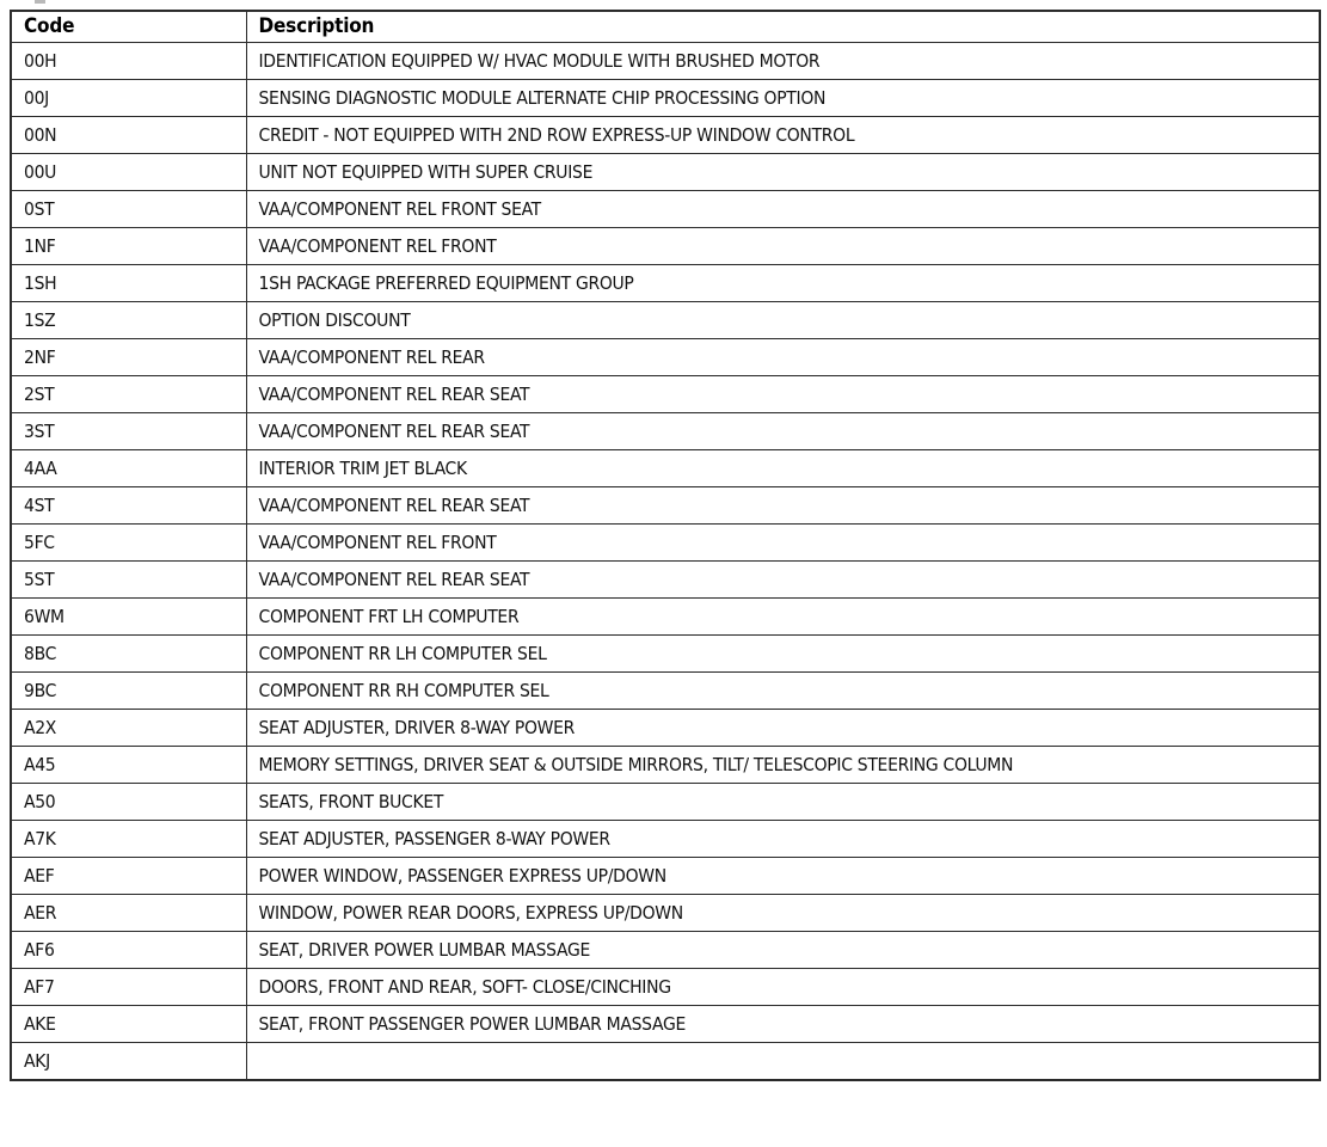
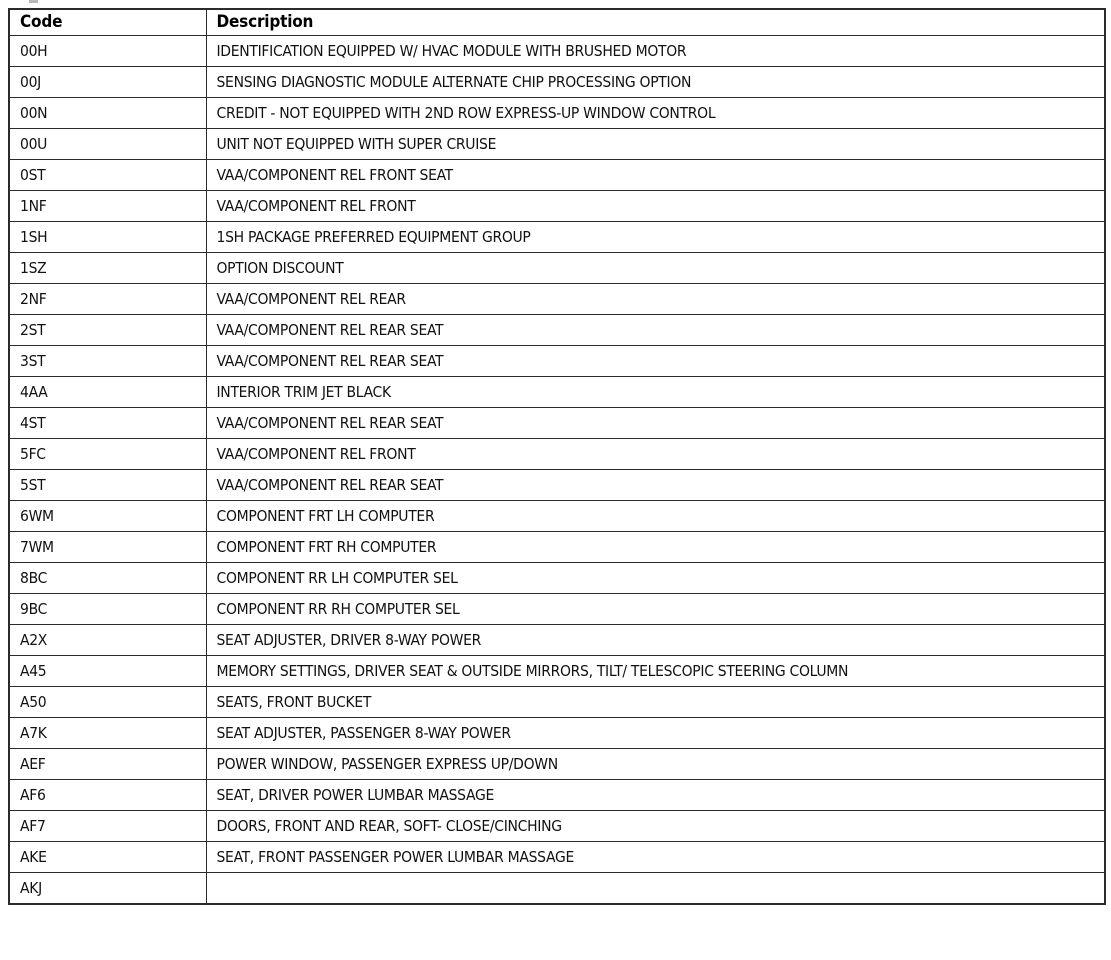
  Code	Description
  00H	IDENTIFICATION EQUIPPED W/ HVAC MODULE WITH BRUSHED MOTOR
  00J	SENSING DIAGNOSTIC MODULE ALTERNATE CHIP PROCESSING OPTION
  00N	CREDIT - NOT EQUIPPED WITH 2ND ROW EXPRESS-UP WINDOW CONTROL
  00U	UNIT NOT EQUIPPED WITH SUPER CRUISE
  0ST	VAA/COMPONENT REL FRONT SEAT
  1NF	VAA/COMPONENT REL FRONT
  1SH	1SH PACKAGE PREFERRED EQUIPMENT GROUP
  1SZ	OPTION DISCOUNT
  2NF	VAA/COMPONENT REL REAR
  2ST	VAA/COMPONENT REL REAR SEAT
  3ST	VAA/COMPONENT REL REAR SEAT
  4AA	INTERIOR TRIM JET BLACK
  4ST	VAA/COMPONENT REL REAR SEAT
  5FC	VAA/COMPONENT REL FRONT
  5ST	VAA/COMPONENT REL REAR SEAT
  6WM	COMPONENT FRT LH COMPUTER
+ 7WM	COMPONENT FRT RH COMPUTER
  8BC	COMPONENT RR LH COMPUTER SEL
  9BC	COMPONENT RR RH COMPUTER SEL
  A2X	SEAT ADJUSTER, DRIVER 8-WAY POWER
  A45	MEMORY SETTINGS, DRIVER SEAT & OUTSIDE MIRRORS, TILT/ TELESCOPIC STEERING COLUMN
  A50	SEATS, FRONT BUCKET
  A7K	SEAT ADJUSTER, PASSENGER 8-WAY POWER
  AEF	POWER WINDOW, PASSENGER EXPRESS UP/DOWN
- AER	WINDOW, POWER REAR DOORS, EXPRESS UP/DOWN
  AF6	SEAT, DRIVER POWER LUMBAR MASSAGE
  AF7	DOORS, FRONT AND REAR, SOFT- CLOSE/CINCHING
  AKE	SEAT, FRONT PASSENGER POWER LUMBAR MASSAGE
  AKJ
